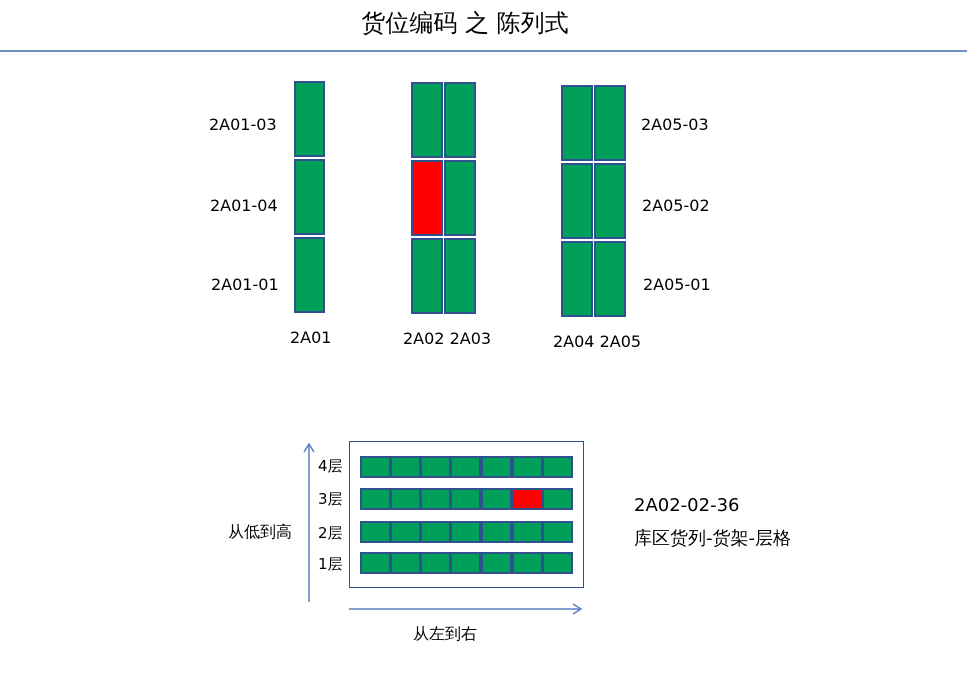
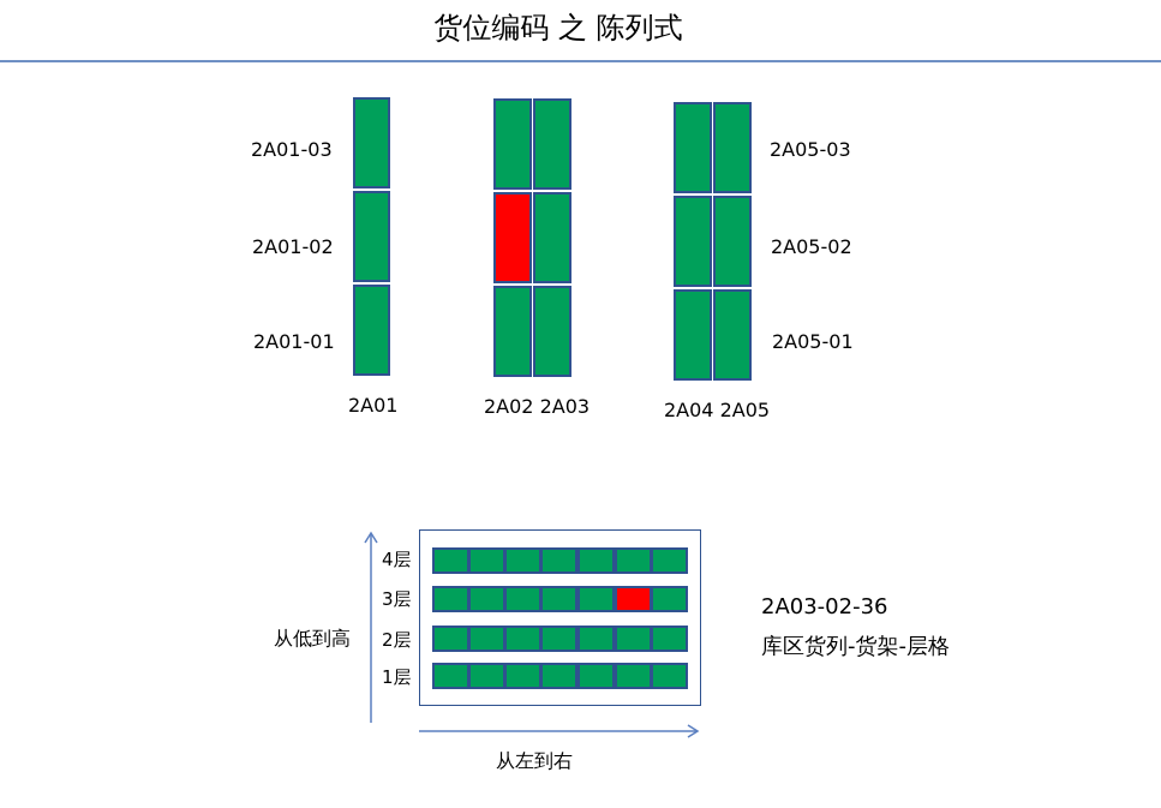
  货位编码 之 陈列式
  2A01-03
- 2A01-04
+ 2A01-02
  2A01-01
  2A05-03
  2A05-02
  2A05-01
  2A01
  2A02 2A03
  2A04 2A05
  4层
  3层
  2层
  1层
  从低到高
  从左到右
- 2A02-02-36
+ 2A03-02-36
  库区货列-货架-层格
